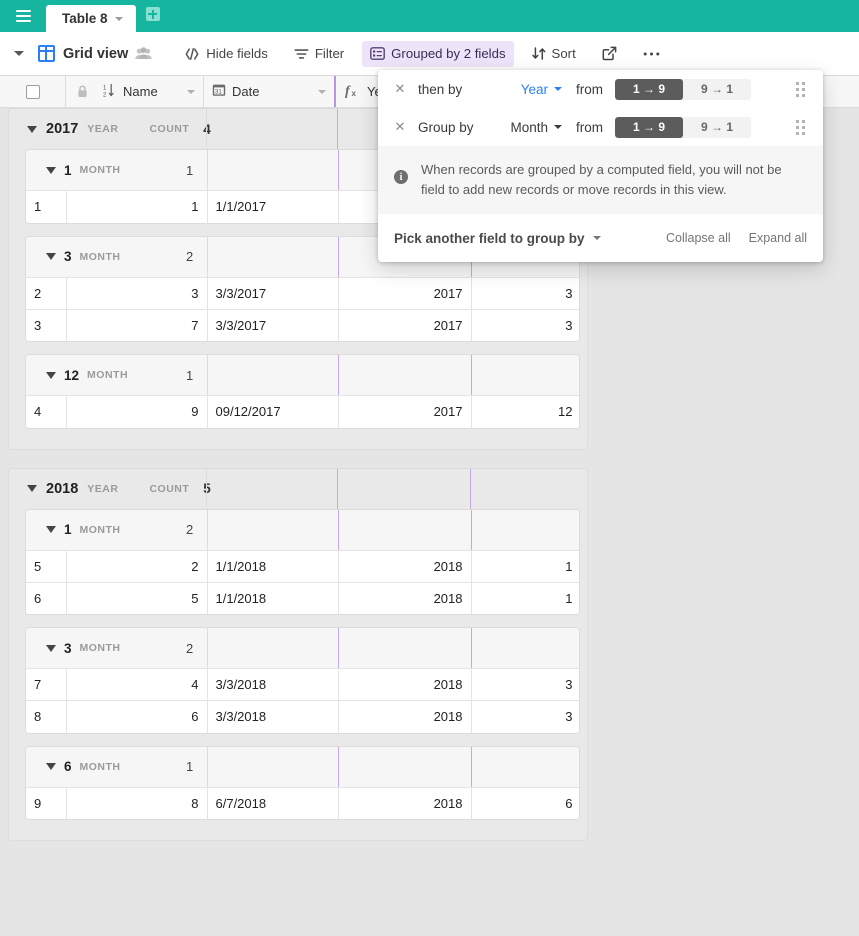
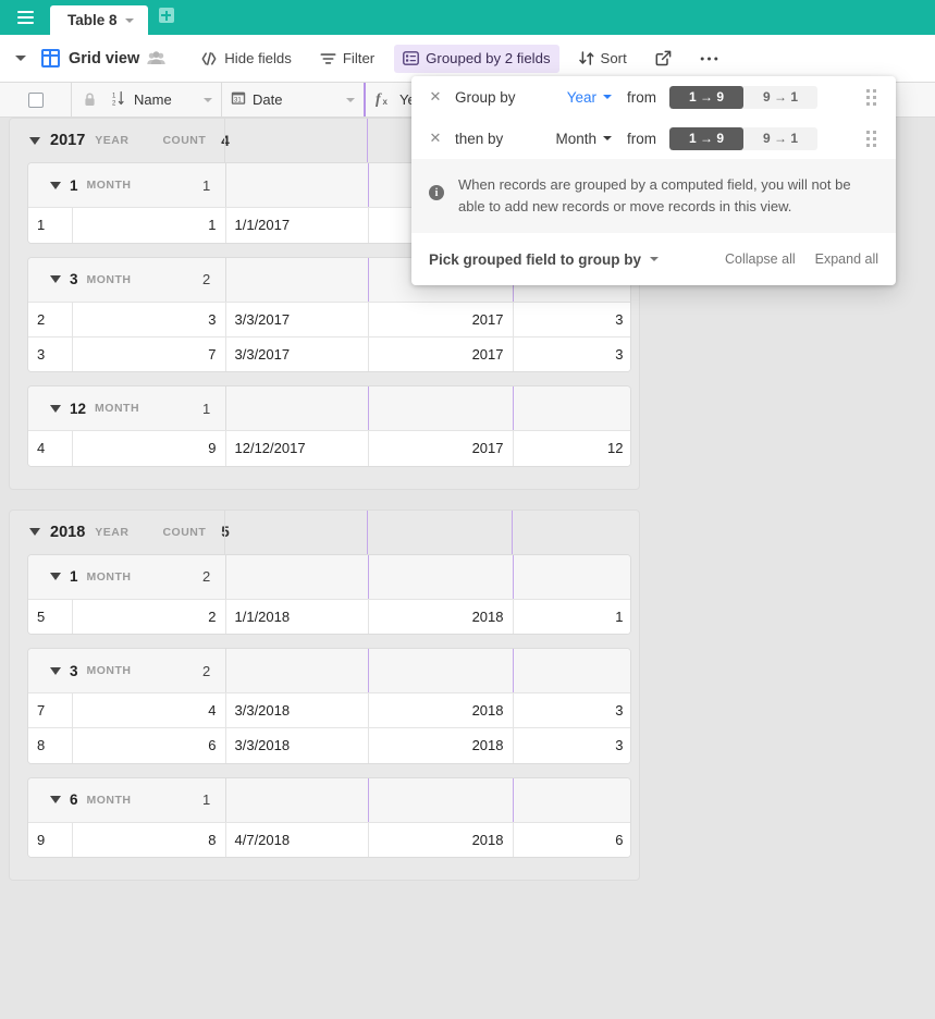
  Table 8
  Grid view
  Hide fields
  Filter
  Grouped by 2 fields
  Sort
  Name
  Date
  f
  x
  2017
  YEAR
  COUNT
  4
  1
  MONTH
  1
  3
  MONTH
  2
  2	3	3/3/2017	2017	3
  3	7	3/3/2017	2017	3
  12
  MONTH
  1
- 4	9	09/12/2017	2017	12
+ 4	9	12/12/2017	2017	12
  2018
  YEAR
  COUNT
  5
  1
  MONTH
  2
  5	2	1/1/2018	2018	1
- 6	5	1/1/2018	2018	1
  3
  MONTH
  2
  7	4	3/3/2018	2018	3
  8	6	3/3/2018	2018	3
  6
  MONTH
  1
- 9	8	6/7/2018	2018	6
+ 9	8	4/7/2018	2018	6
  ✕
- then by
+ Group by
  Year
  from
  1 → 9
  9 → 1
  ✕
- Group by
+ then by
  Month
  from
  1 → 9
  9 → 1
  i
- When records are grouped by a computed field, you will not be field to add new records or move records in this view.
+ When records are grouped by a computed field, you will not be able to add new records or move records in this view.
- Pick another field to group by
+ Pick grouped field to group by
  Collapse all
  Expand all
